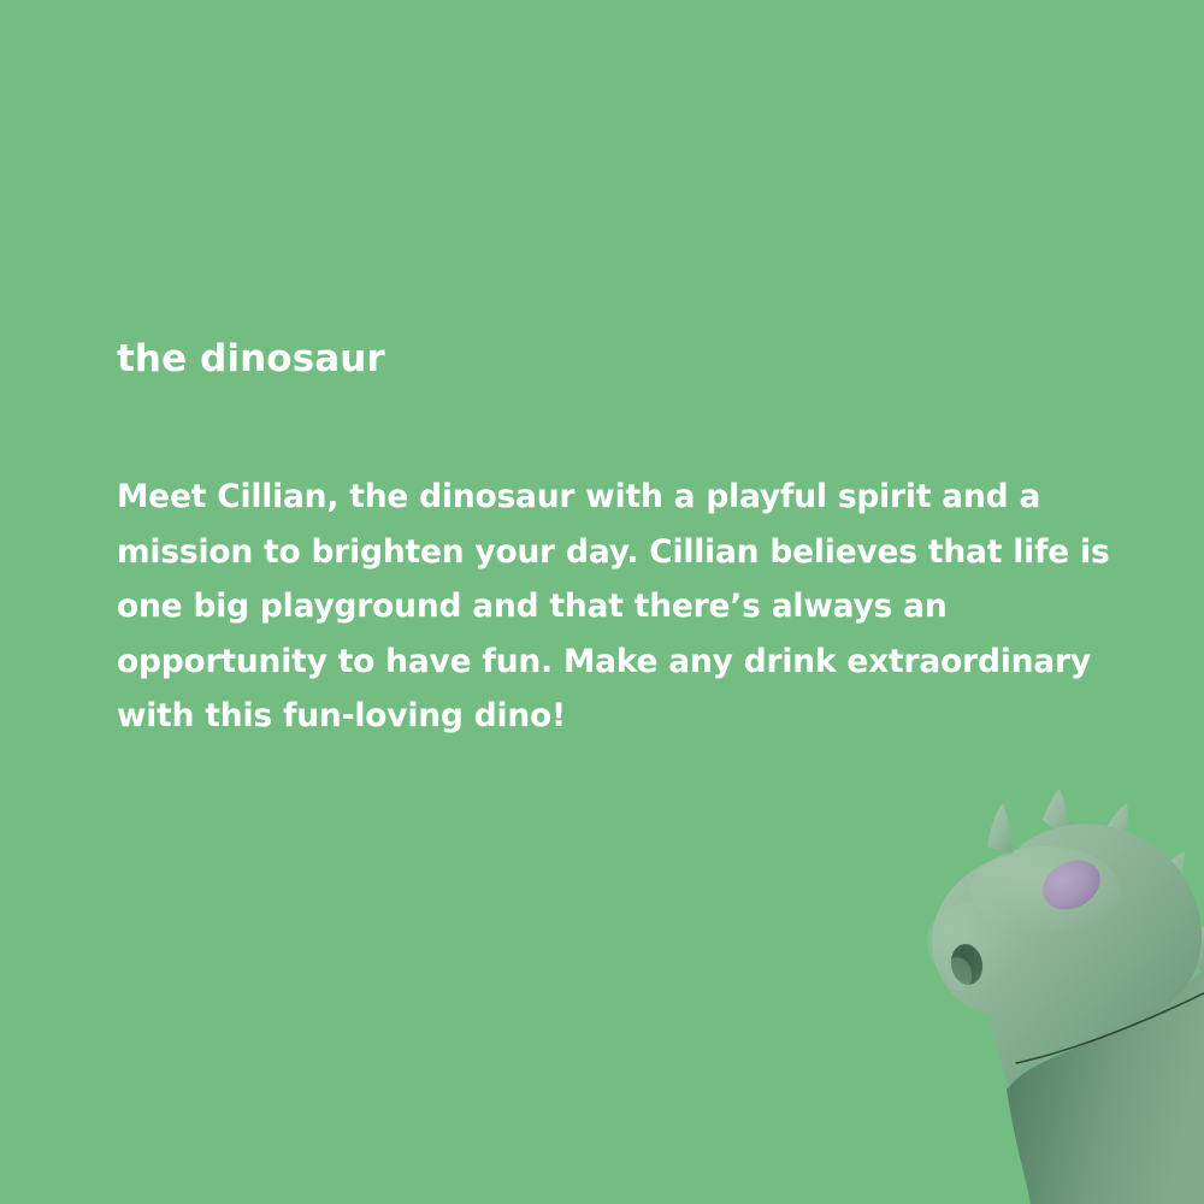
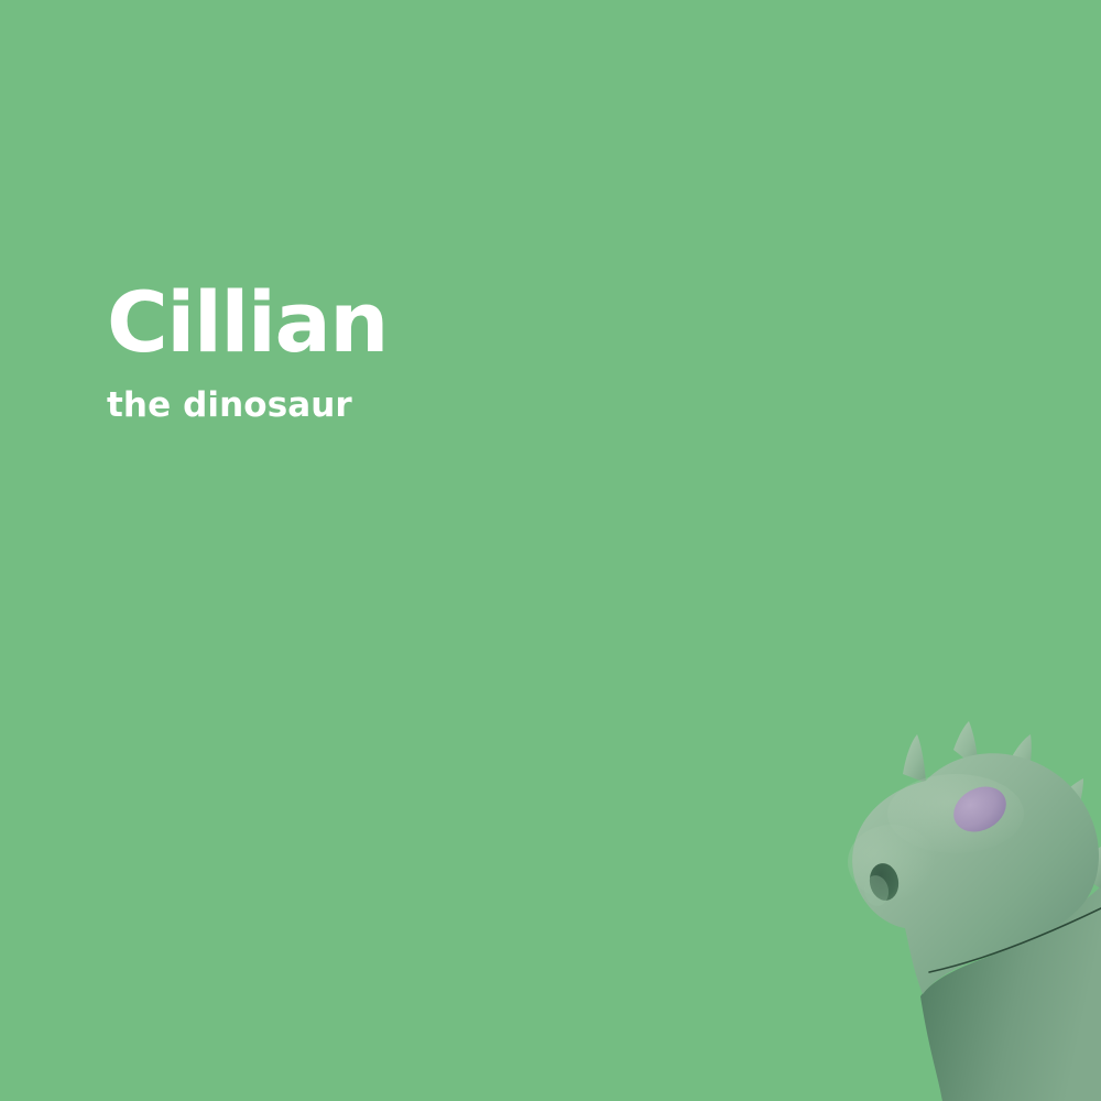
+ Cillian
  the dinosaur
- Meet Cillian, the dinosaur with a playful spirit and a mission to brighten your day. Cillian believes that life is one big playground and that there’s always an opportunity to have fun. Make any drink extraordinary with this fun-loving dino!
